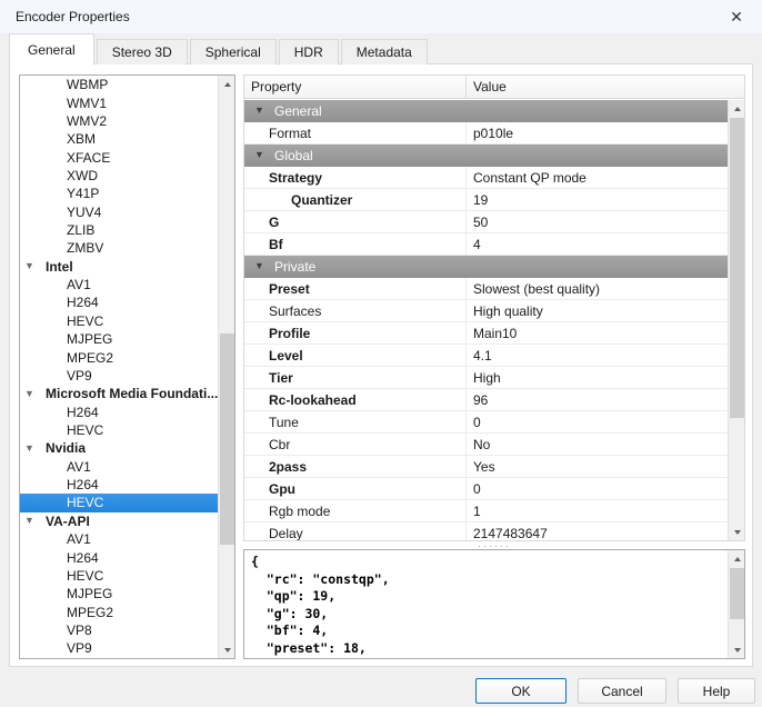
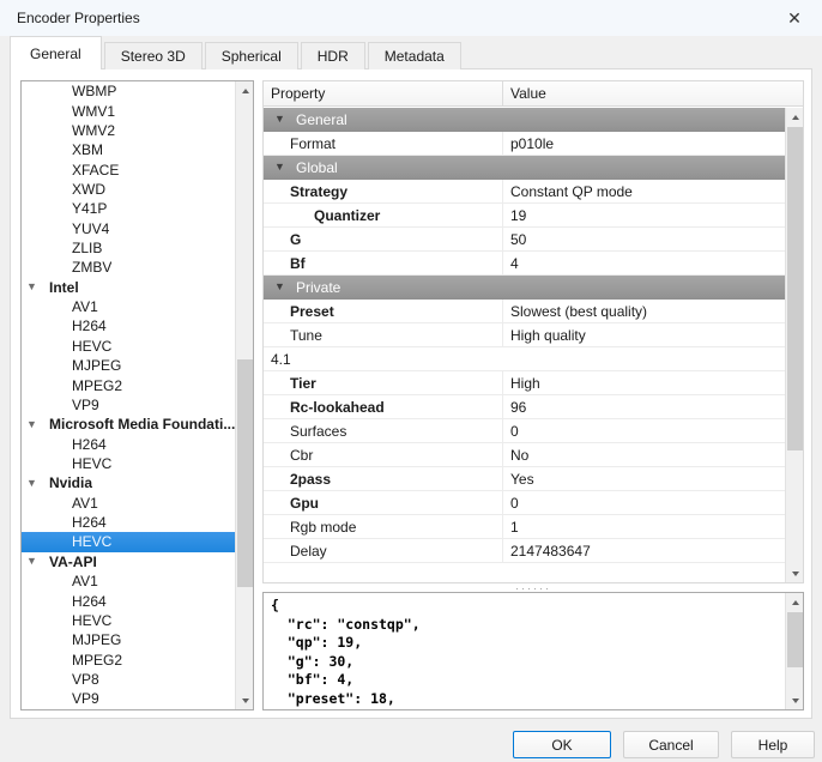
  Encoder Properties
  ✕
  General
  Stereo 3D
  Spherical
  HDR
  Metadata
  WBMP
  WMV1
  WMV2
  XBM
  XFACE
  XWD
  Y41P
  YUV4
  ZLIB
  ZMBV
  ▼
  Intel
  AV1
  H264
  HEVC
  MJPEG
  MPEG2
  VP9
  ▼
  Microsoft Media Foundati...
  H264
  HEVC
  ▼
  Nvidia
  AV1
  H264
  HEVC
  ▼
  VA-API
  AV1
  H264
  HEVC
  MJPEG
  MPEG2
  VP8
  VP9
  Property
  Value
  ▼
  General
  Format
  p010le
  ▼
  Global
  Strategy
  Constant QP mode
  Quantizer
  19
  G
  50
  Bf
  4
  ▼
  Private
  Preset
  Slowest (best quality)
- Surfaces
+ Tune
  High quality
- Profile
- Main10
- Level
  4.1
  Tier
  High
  Rc-lookahead
  96
- Tune
+ Surfaces
  0
  Cbr
  No
  2pass
  Yes
  Gpu
  0
  Rgb mode
  1
  Delay
  2147483647
  ······
  {
  "rc": "constqp",
  "qp": 19,
  "g": 30,
  "bf": 4,
  "preset": 18,
  OK
  Cancel
  Help
